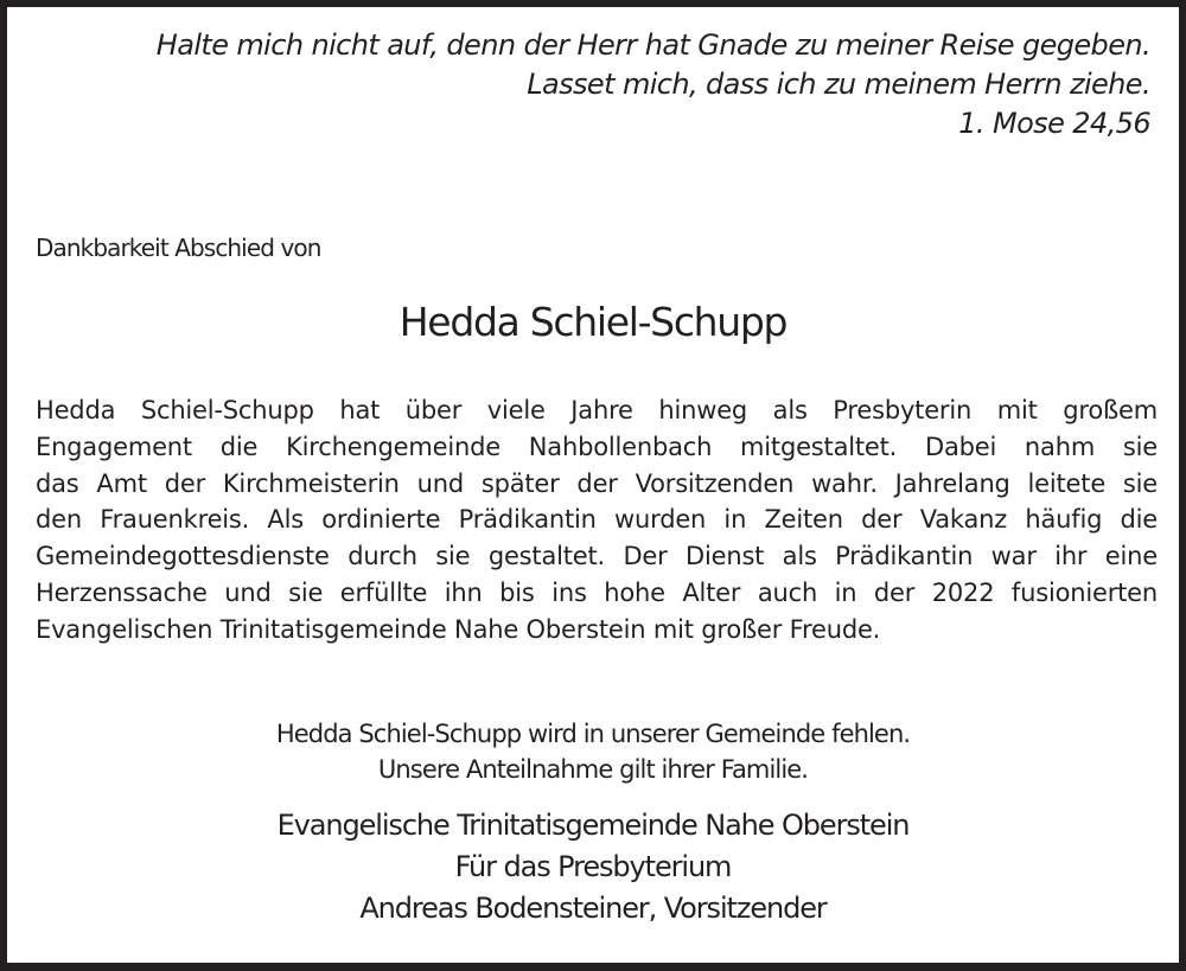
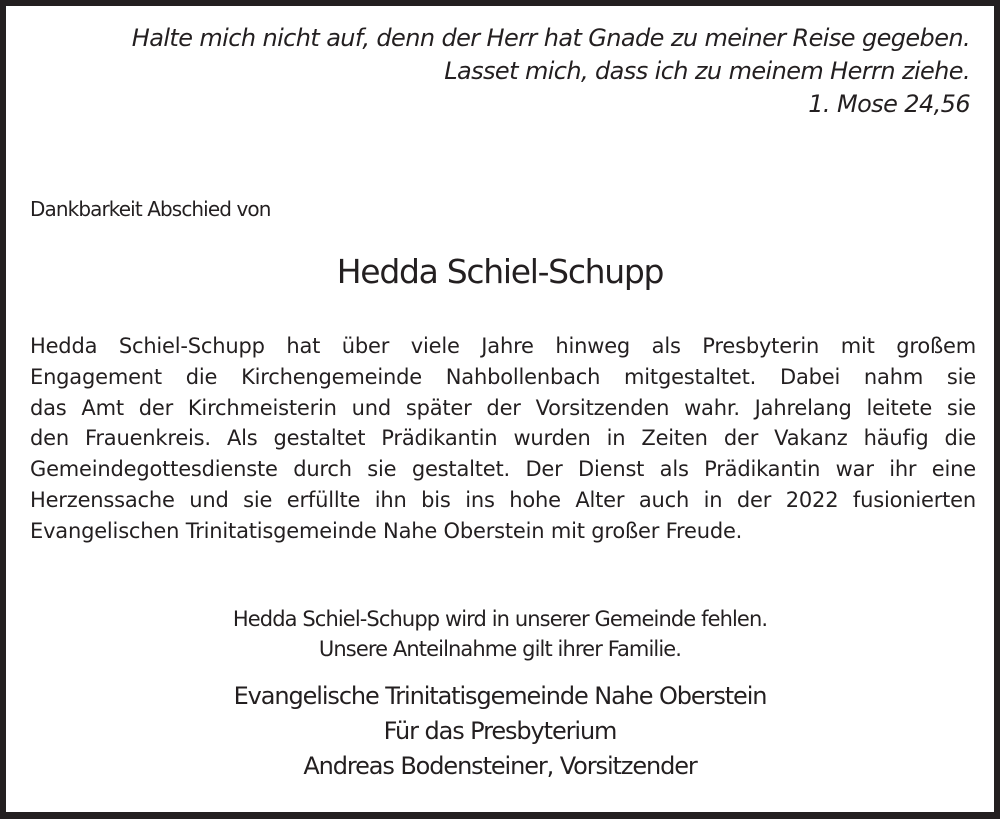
  Halte mich nicht auf, denn der Herr hat Gnade zu meiner Reise gegeben.
  Lasset mich, dass ich zu meinem Herrn ziehe.
  1. Mose 24,56
  Dankbarkeit Abschied von
  Hedda Schiel-Schupp
  Hedda Schiel-Schupp hat über viele Jahre hinweg als Presbyterin mit großem
  Engagement die Kirchengemeinde Nahbollenbach mitgestaltet. Dabei nahm sie
  das Amt der Kirchmeisterin und später der Vorsitzenden wahr. Jahrelang leitete sie
- den Frauenkreis. Als ordinierte Prädikantin wurden in Zeiten der Vakanz häufig die
+ den Frauenkreis. Als gestaltet Prädikantin wurden in Zeiten der Vakanz häufig die
  Gemeindegottesdienste durch sie gestaltet. Der Dienst als Prädikantin war ihr eine
  Herzenssache und sie erfüllte ihn bis ins hohe Alter auch in der 2022 fusionierten
  Evangelischen Trinitatisgemeinde Nahe Oberstein mit großer Freude.
  Hedda Schiel-Schupp wird in unserer Gemeinde fehlen.
  Unsere Anteilnahme gilt ihrer Familie.
  Evangelische Trinitatisgemeinde Nahe Oberstein
  Für das Presbyterium
  Andreas Bodensteiner, Vorsitzender
